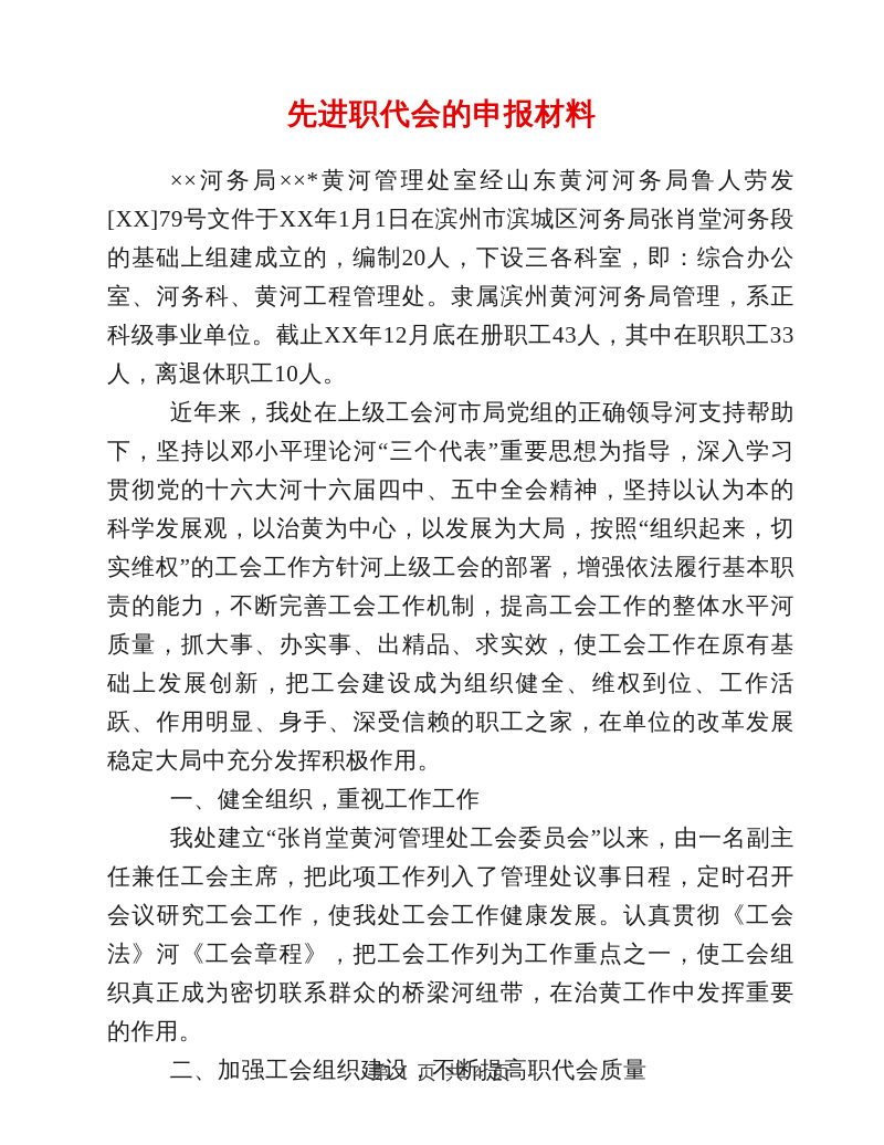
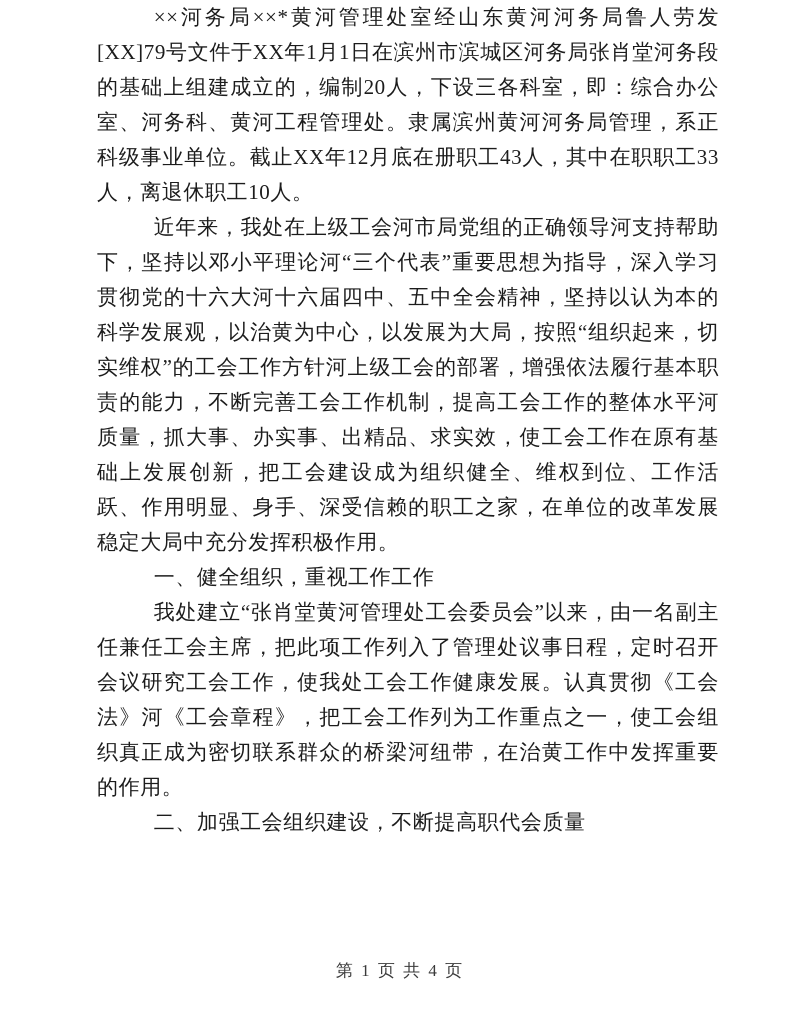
- 先进职代会的申报材料
  ××河务局××*黄河管理处室经山东黄河河务局鲁人劳发[XX]79号文件于XX年1月1日在滨州市滨城区河务局张肖堂河务段的基础上组建成立的，编制20人，下设三各科室，即：综合办公室、河务科、黄河工程管理处。隶属滨州黄河河务局管理，系正科级事业单位。截止XX年12月底在册职工43人，其中在职职工33人，离退休职工10人。
  近年来，我处在上级工会河市局党组的正确领导河支持帮助下，坚持以邓小平理论河“三个代表”重要思想为指导，深入学习贯彻党的十六大河十六届四中、五中全会精神，坚持以认为本的科学发展观，以治黄为中心，以发展为大局，按照“组织起来，切实维权”的工会工作方针河上级工会的部署，增强依法履行基本职责的能力，不断完善工会工作机制，提高工会工作的整体水平河质量，抓大事、办实事、出精品、求实效，使工会工作在原有基础上发展创新，把工会建设成为组织健全、维权到位、工作活跃、作用明显、身手、深受信赖的职工之家，在单位的改革发展稳定大局中充分发挥积极作用。
  一、健全组织，重视工作工作
  我处建立“张肖堂黄河管理处工会委员会”以来，由一名副主任兼任工会主席，把此项工作列入了管理处议事日程，定时召开会议研究工会工作，使我处工会工作健康发展。认真贯彻《工会法》河《工会章程》，把工会工作列为工作重点之一，使工会组织真正成为密切联系群众的桥梁河纽带，在治黄工作中发挥重要的作用。
  二、加强工会组织建设，不断提高职代会质量
  第 1 页 共 4 页
